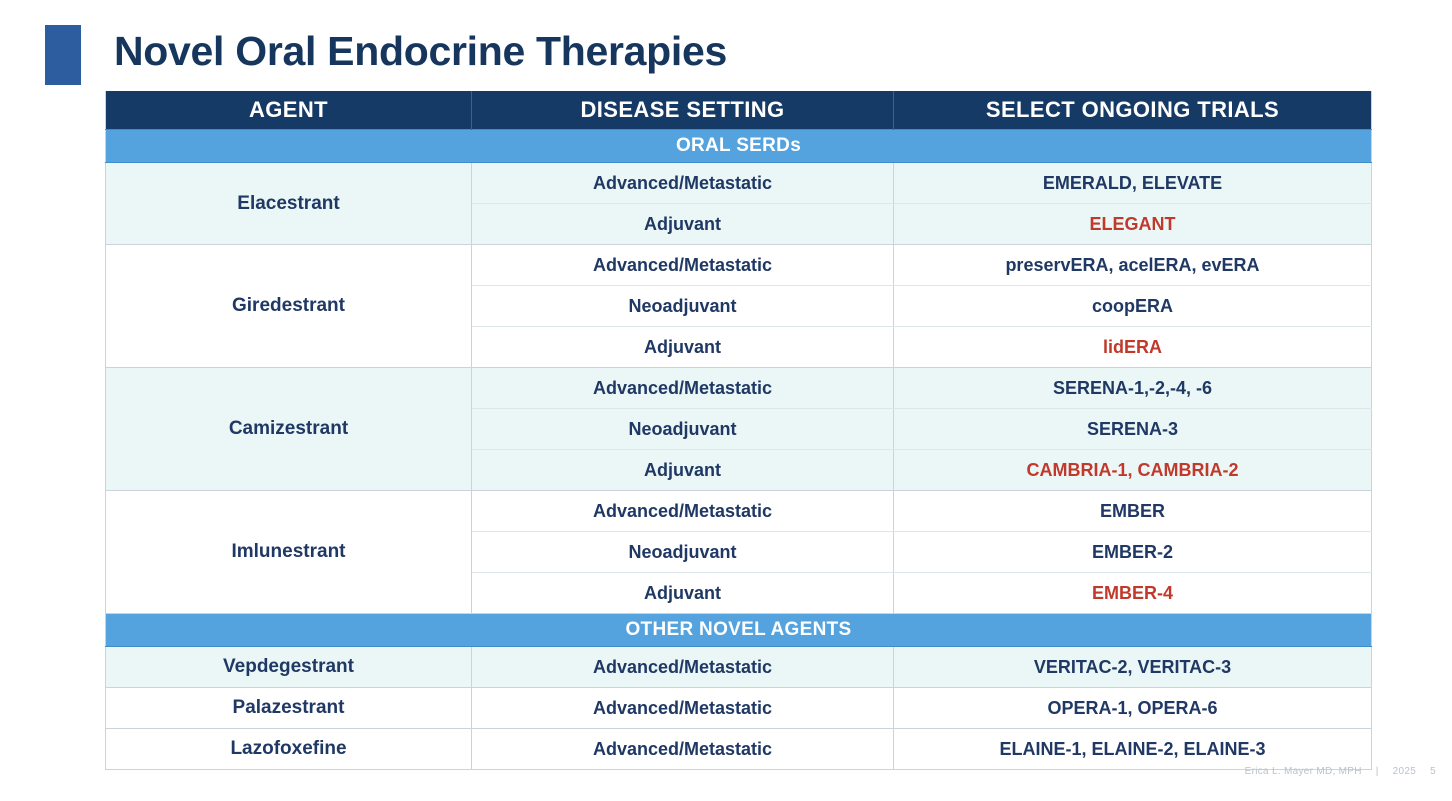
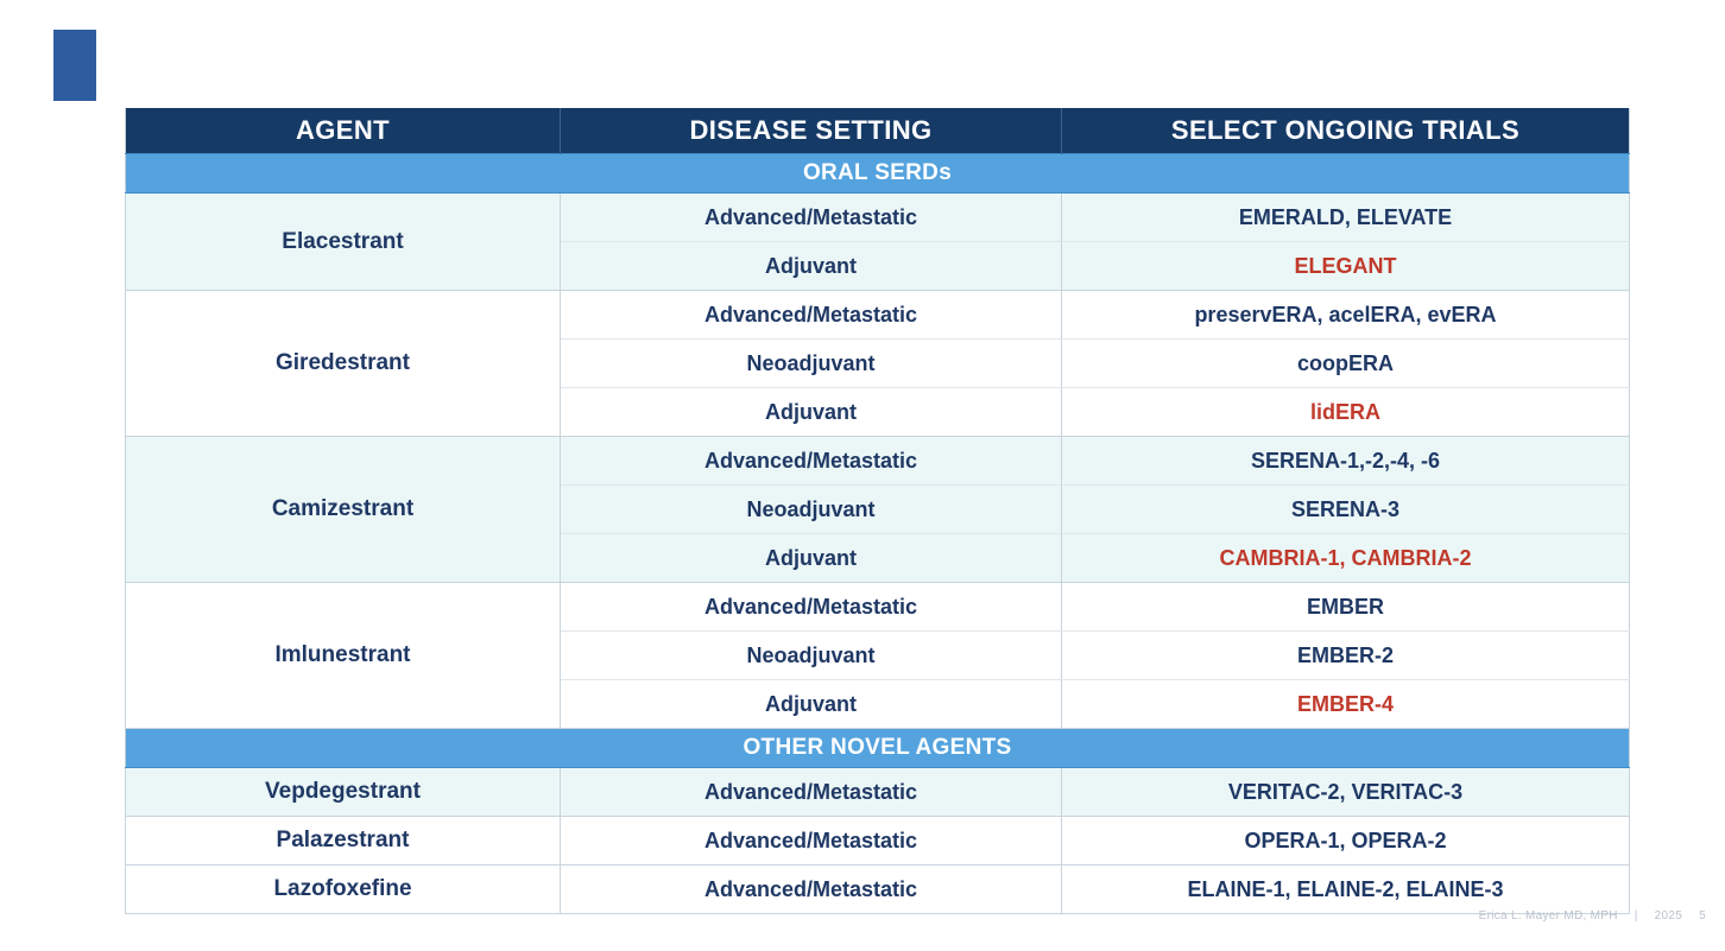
- Novel Oral Endocrine Therapies
  AGENT	DISEASE SETTING	SELECT ONGOING TRIALS
  ORAL SERDs
  Elacestrant	Advanced/Metastatic	EMERALD, ELEVATE
  Adjuvant	ELEGANT
  Giredestrant	Advanced/Metastatic	preservERA, acelERA, evERA
  Neoadjuvant	coopERA
  Adjuvant	lidERA
  Camizestrant	Advanced/Metastatic	SERENA-1,-2,-4, -6
  Neoadjuvant	SERENA-3
  Adjuvant	CAMBRIA-1, CAMBRIA-2
  Imlunestrant	Advanced/Metastatic	EMBER
  Neoadjuvant	EMBER-2
  Adjuvant	EMBER-4
  OTHER NOVEL AGENTS
  Vepdegestrant	Advanced/Metastatic	VERITAC-2, VERITAC-3
- Palazestrant	Advanced/Metastatic	OPERA-1, OPERA-6
+ Palazestrant	Advanced/Metastatic	OPERA-1, OPERA-2
  Lazofoxefine	Advanced/Metastatic	ELAINE-1, ELAINE-2, ELAINE-3
  Erica L. Mayer MD, MPH
  |
  2025
  5
